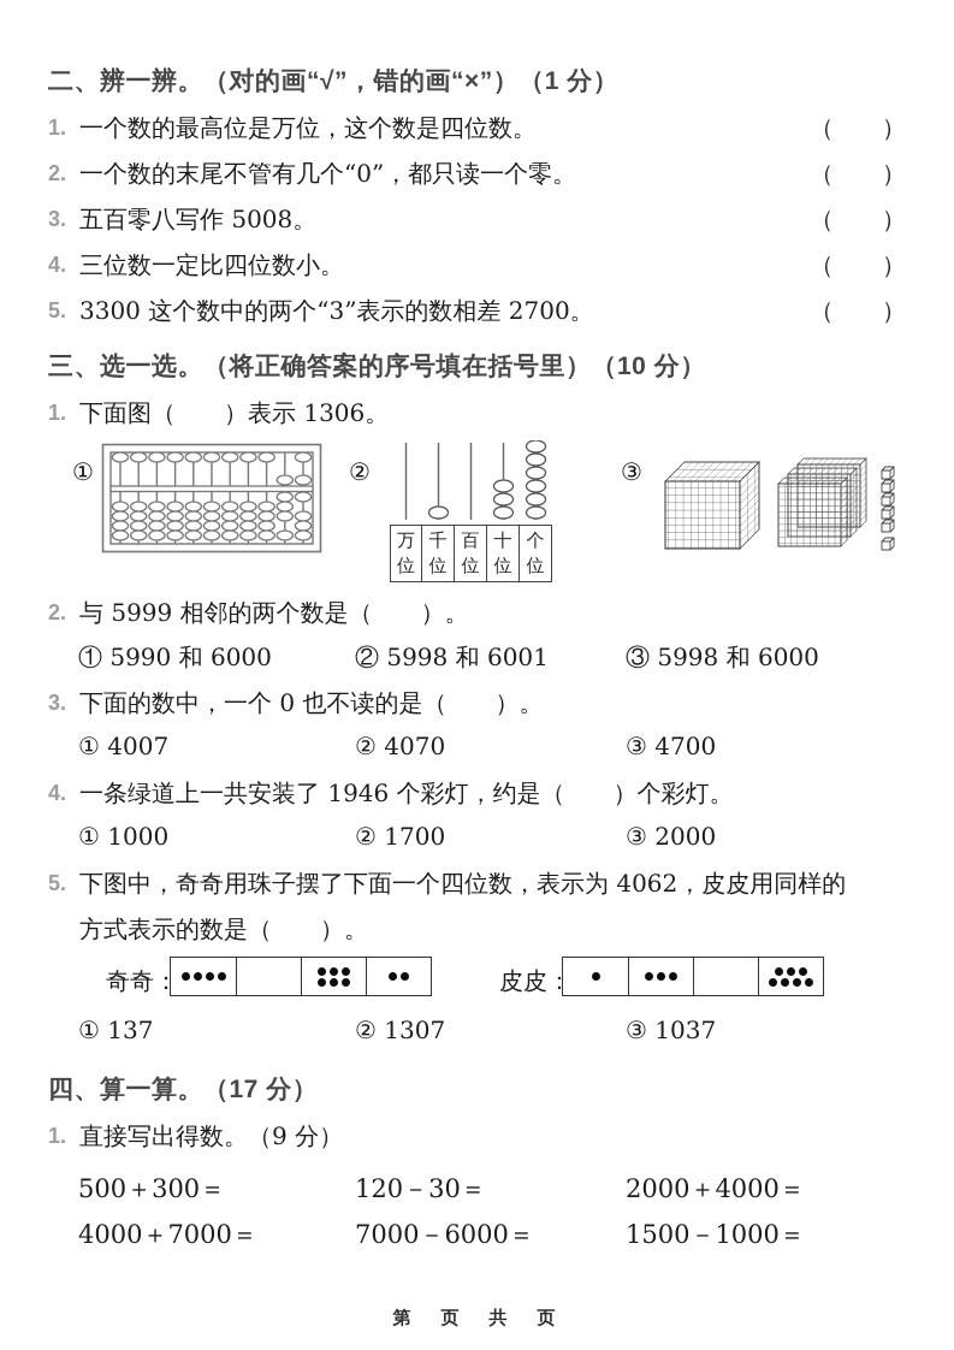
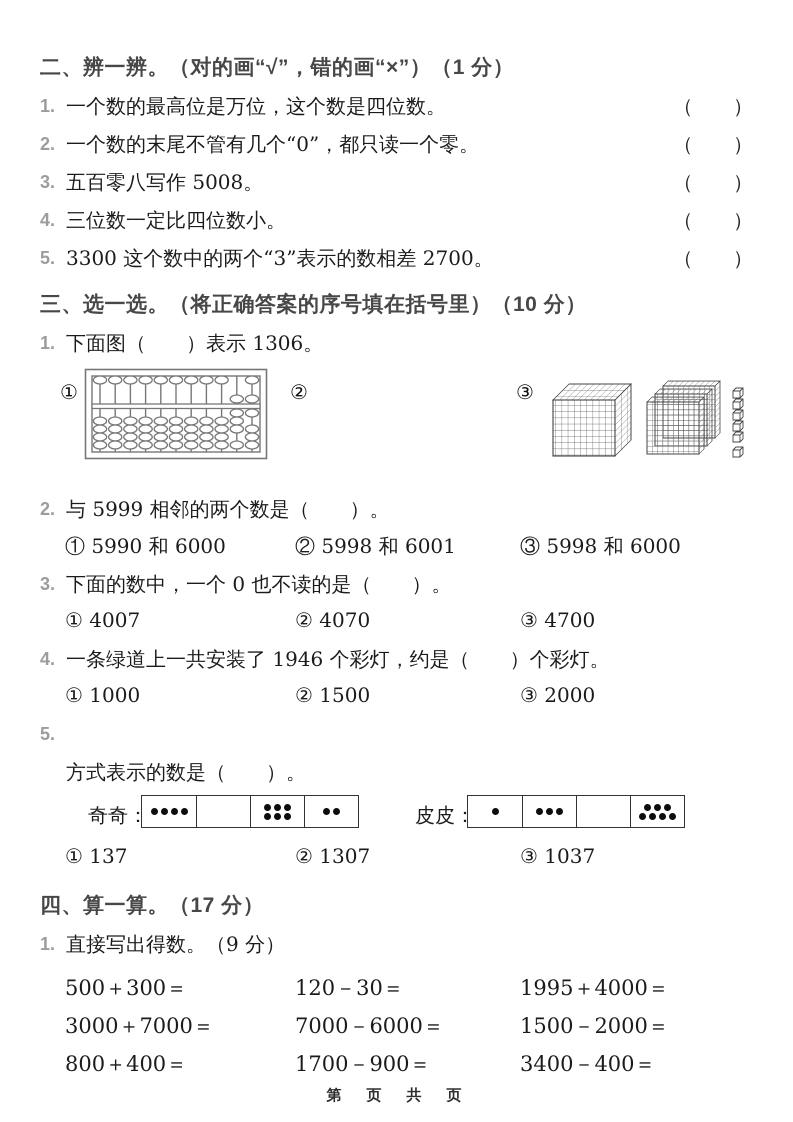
  二、辨一辨。（对的画“√”，错的画“×”）（1 分）
  1.
  一个数的最高位是万位，这个数是四位数。
  （ ）
  2.
  一个数的末尾不管有几个“0”，都只读一个零。
  （ ）
  3.
  五百零八写作 5008。
  （ ）
  4.
  三位数一定比四位数小。
  （ ）
  5.
  3300 这个数中的两个“3”表示的数相差 2700。
  （ ）
  三、选一选。（将正确答案的序号填在括号里）（10 分）
  1.
  下面图（ ）表示 1306。
  ①
  ②
- 万位
- 千位
- 百位
- 十位
- 个位
  ③
  2.
  与 5999 相邻的两个数是（ ）。
  ① 5990 和 6000
  ② 5998 和 6001
  ③ 5998 和 6000
  3.
  下面的数中，一个 0 也不读的是（ ）。
  ① 4007
  ② 4070
  ③ 4700
  4.
  一条绿道上一共安装了 1946 个彩灯，约是（ ）个彩灯。
  ① 1000
- ② 1700
+ ② 1500
  ③ 2000
  5.
- 下图中，奇奇用珠子摆了下面一个四位数，表示为 4062，皮皮用同样的
  方式表示的数是（ ）。
  奇奇：
  皮皮：
  ① 137
  ② 1307
  ③ 1037
  四、算一算。（17 分）
  1.
  直接写出得数。（9 分）
  500＋300＝
  120－30＝
- 2000＋4000＝
+ 1995＋4000＝
- 4000＋7000＝
+ 3000＋7000＝
  7000－6000＝
- 1500－1000＝
+ 1500－2000＝
+ 800＋400＝
+ 1700－900＝
+ 3400－400＝
  第 页 共 页
